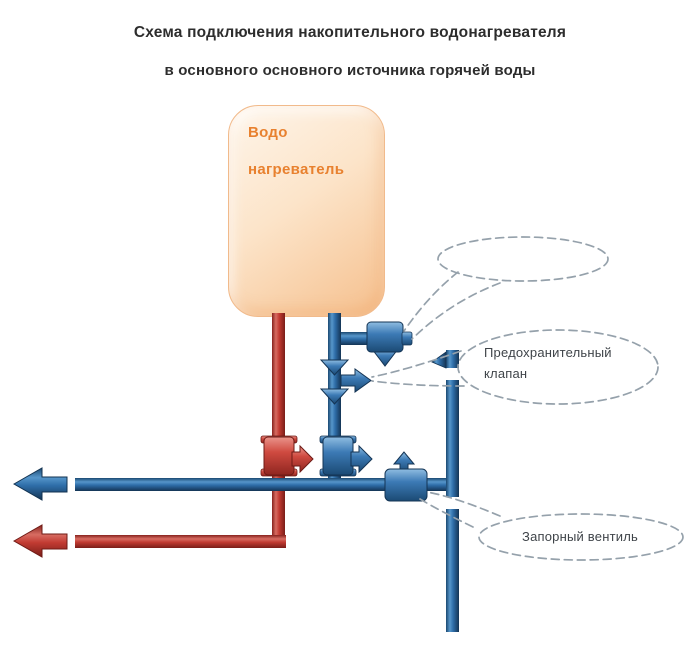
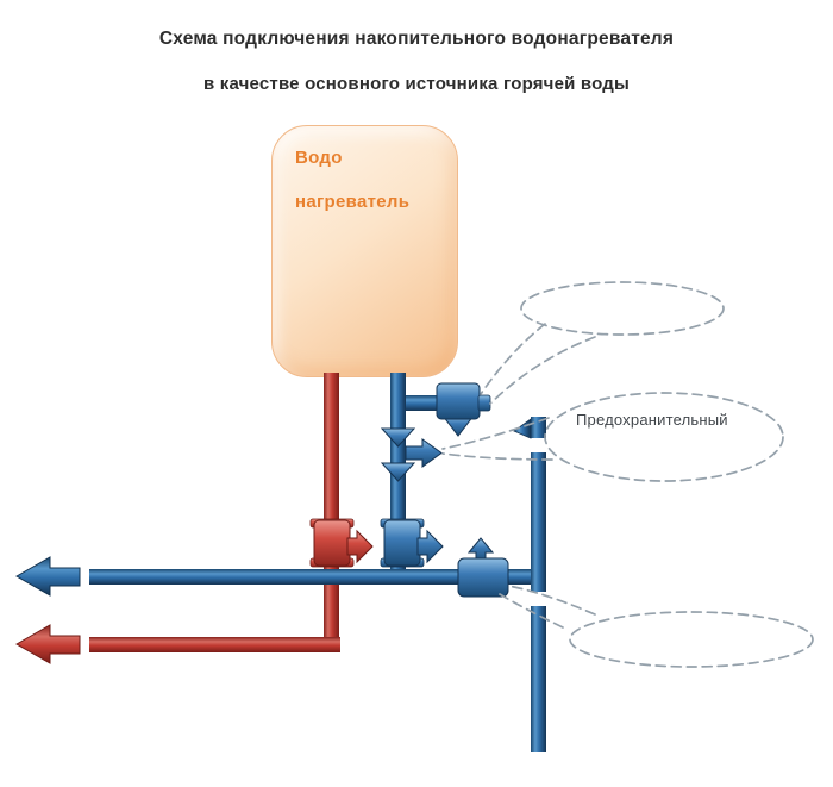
  Схема подключения накопительного водонагревателя
- в основного основного источника горячей воды
+ в качестве основного источника горячей воды
  Водо
  нагреватель
  Предохранительный
- клапан
- Запорный вентиль
